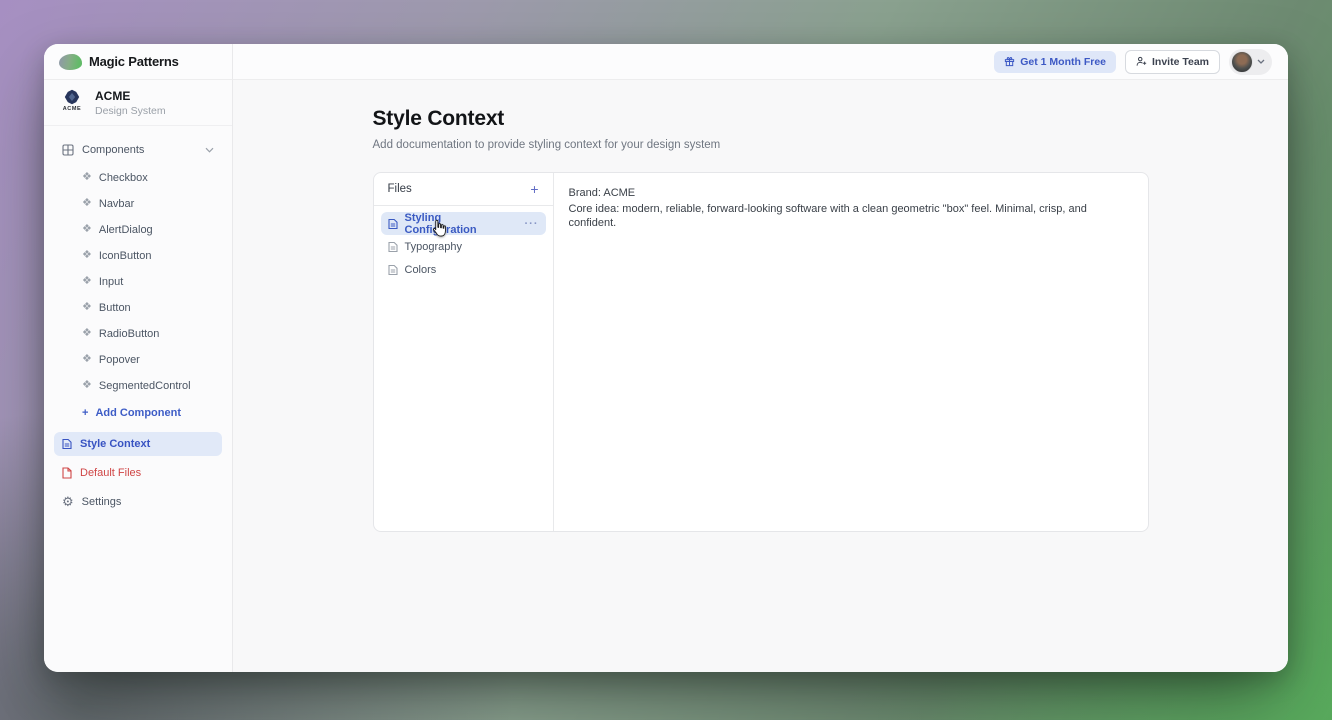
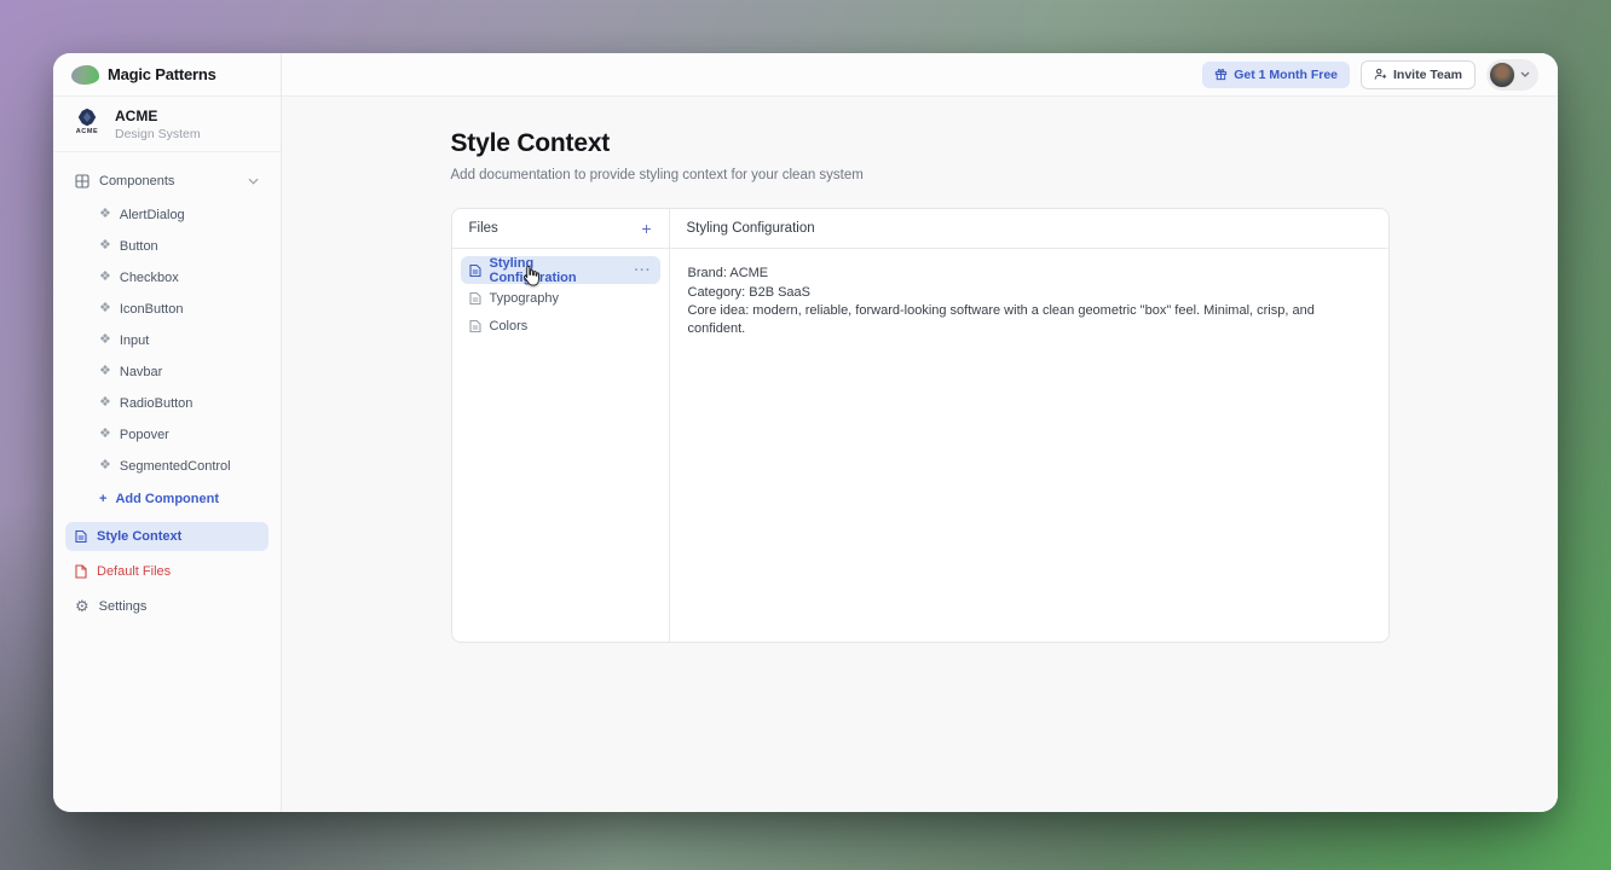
  Magic Patterns
  Get 1 Month Free
  Invite Team
  ACME
  Design System
  Components
  ❖
- Checkbox
+ AlertDialog
  ❖
- Navbar
+ Button
  ❖
- AlertDialog
+ Checkbox
  ❖
  IconButton
  ❖
  Input
  ❖
- Button
+ Navbar
  ❖
  RadioButton
  ❖
  Popover
  ❖
  SegmentedControl
  +
  Add Component
  Style Context
  Default Files
  ⚙
  Settings
  Style Context
- Add documentation to provide styling context for your design system
+ Add documentation to provide styling context for your clean system
  Files
  +
  Styling Confiration
  ···
  Typography
  Colors
+ Styling Configuration
  Brand: ACME
+ Category: B2B SaaS
  Core idea: modern, reliable, forward-looking software with a clean geometric "box" feel. Minimal, crisp, and confident.
